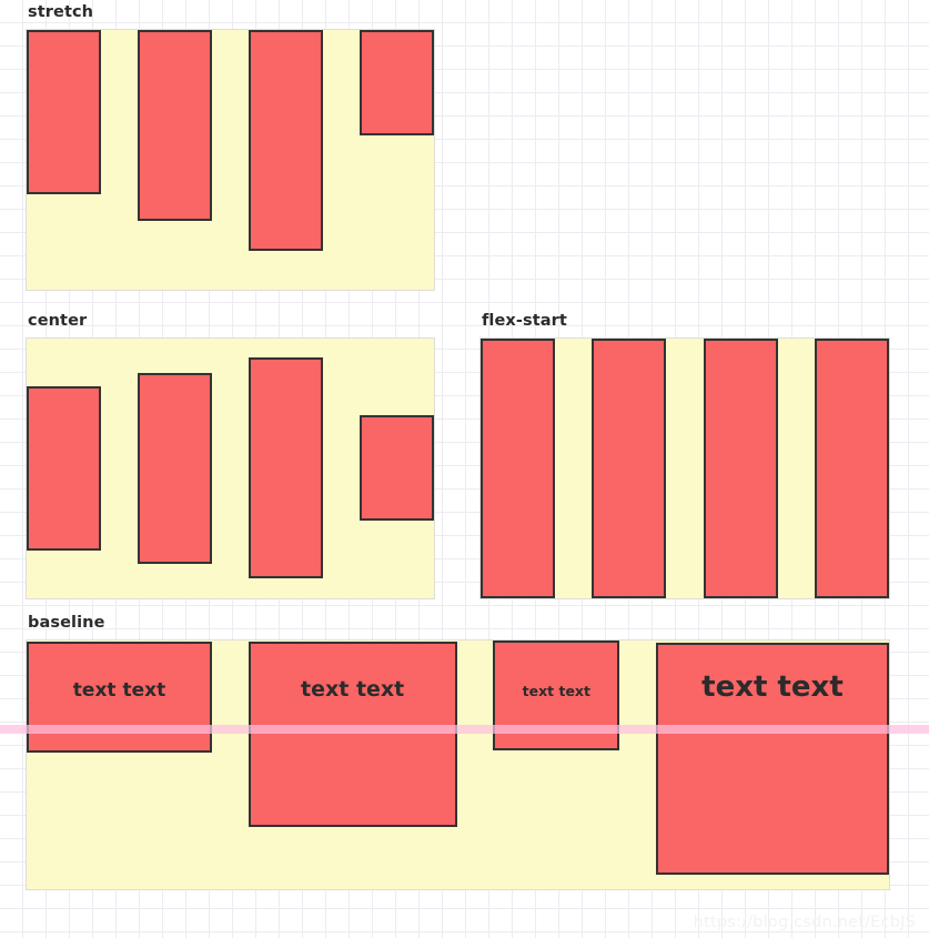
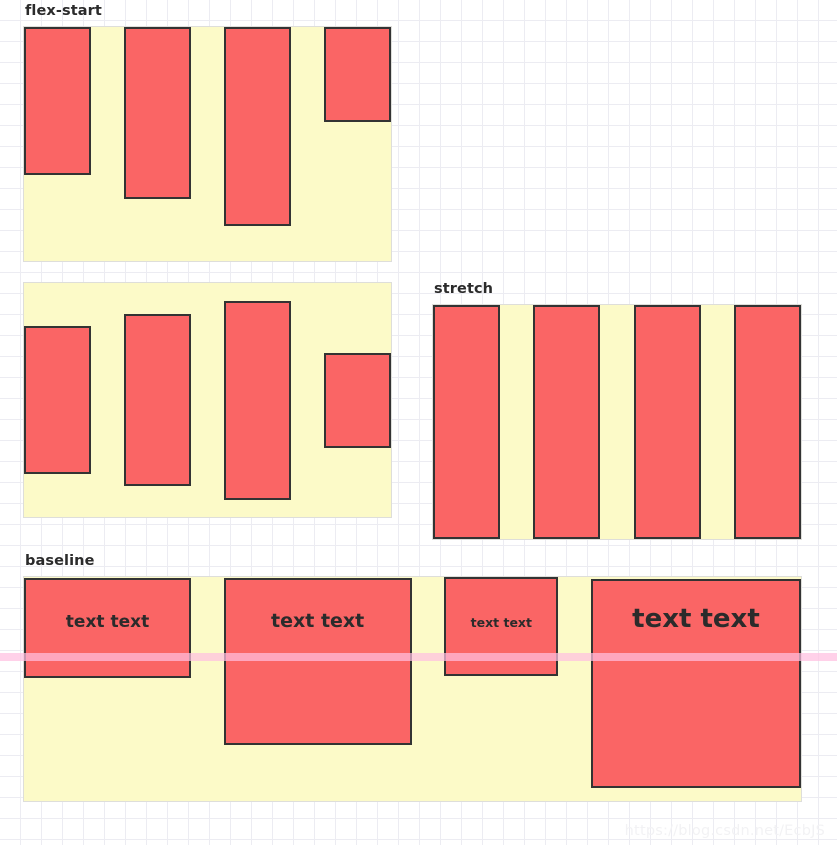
- stretch
+ flex-start
- center
- flex-start
+ stretch
  baseline
  text text
  text text
  text text
  text text
